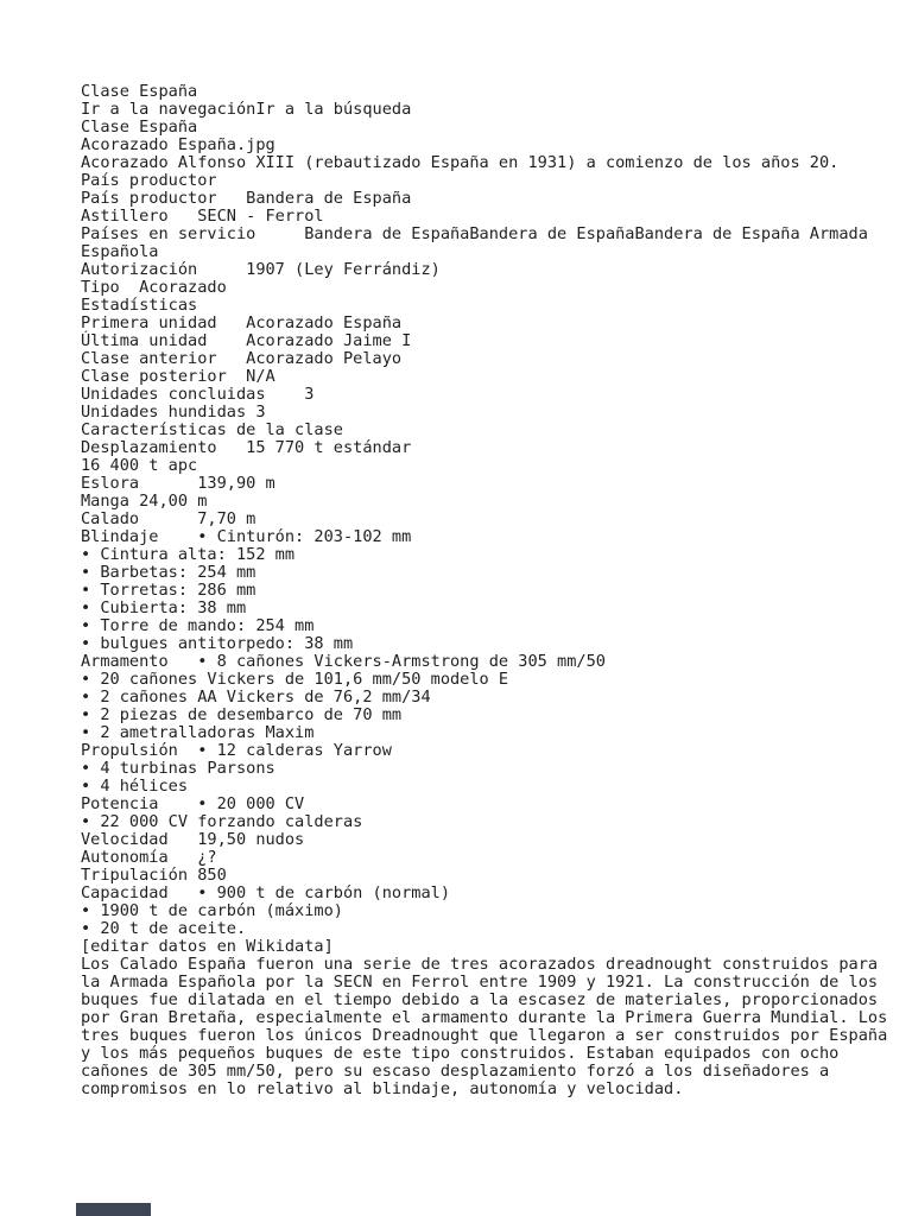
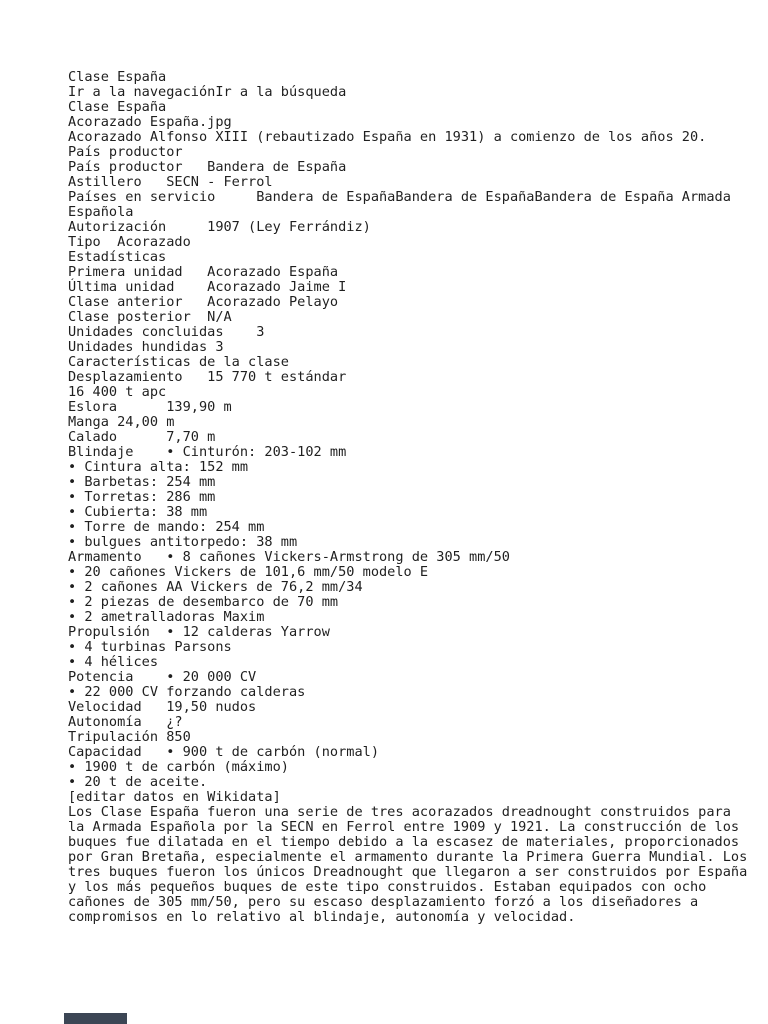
  Clase España
  Ir a la navegaciónIr a la búsqueda
  Clase España
  Acorazado España.jpg
  Acorazado Alfonso XIII (rebautizado España en 1931) a comienzo de los años 20.
  País productor
  País productor Bandera de España
  Astillero SECN - Ferrol
  Países en servicio Bandera de EspañaBandera de EspañaBandera de España Armada
  Española
  Autorización 1907 (Ley Ferrándiz)
  Tipo Acorazado
  Estadísticas
  Primera unidad Acorazado España
  Última unidad Acorazado Jaime I
  Clase anterior Acorazado Pelayo
  Clase posterior N/A
  Unidades concluidas 3
  Unidades hundidas 3
  Características de la clase
  Desplazamiento 15 770 t estándar
  16 400 t apc
  Eslora 139,90 m
  Manga 24,00 m
  Calado 7,70 m
  Blindaje • Cinturón: 203-102 mm
  • Cintura alta: 152 mm
  • Barbetas: 254 mm
  • Torretas: 286 mm
  • Cubierta: 38 mm
  • Torre de mando: 254 mm
  • bulgues antitorpedo: 38 mm
  Armamento • 8 cañones Vickers-Armstrong de 305 mm/50
  • 20 cañones Vickers de 101,6 mm/50 modelo E
  • 2 cañones AA Vickers de 76,2 mm/34
  • 2 piezas de desembarco de 70 mm
  • 2 ametralladoras Maxim
  Propulsión • 12 calderas Yarrow
  • 4 turbinas Parsons
  • 4 hélices
  Potencia • 20 000 CV
  • 22 000 CV forzando calderas
  Velocidad 19,50 nudos
  Autonomía ¿?
  Tripulación 850
  Capacidad • 900 t de carbón (normal)
  • 1900 t de carbón (máximo)
  • 20 t de aceite.
  [editar datos en Wikidata]
- Los Calado España fueron una serie de tres acorazados dreadnought construidos para
+ Los Clase España fueron una serie de tres acorazados dreadnought construidos para
  la Armada Española por la SECN en Ferrol entre 1909 y 1921. La construcción de los
  buques fue dilatada en el tiempo debido a la escasez de materiales, proporcionados
  por Gran Bretaña, especialmente el armamento durante la Primera Guerra Mundial. Los
  tres buques fueron los únicos Dreadnought que llegaron a ser construidos por España
  y los más pequeños buques de este tipo construidos. Estaban equipados con ocho
  cañones de 305 mm/50, pero su escaso desplazamiento forzó a los diseñadores a
  compromisos en lo relativo al blindaje, autonomía y velocidad.
